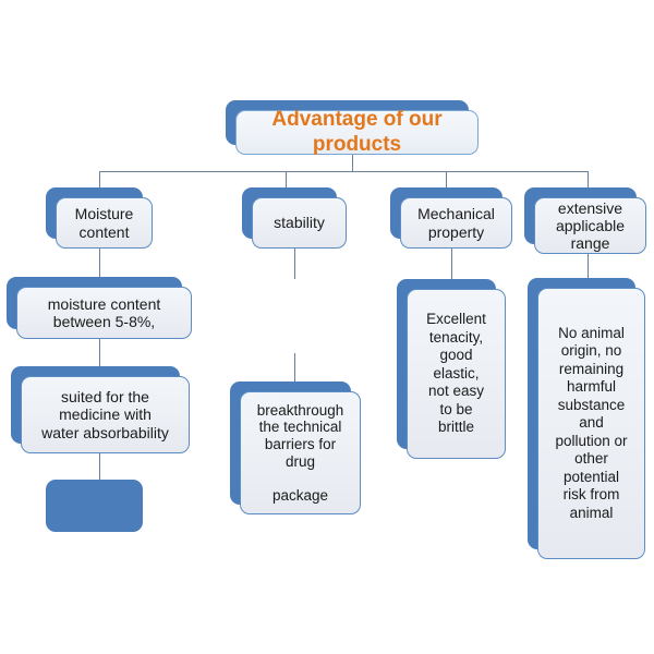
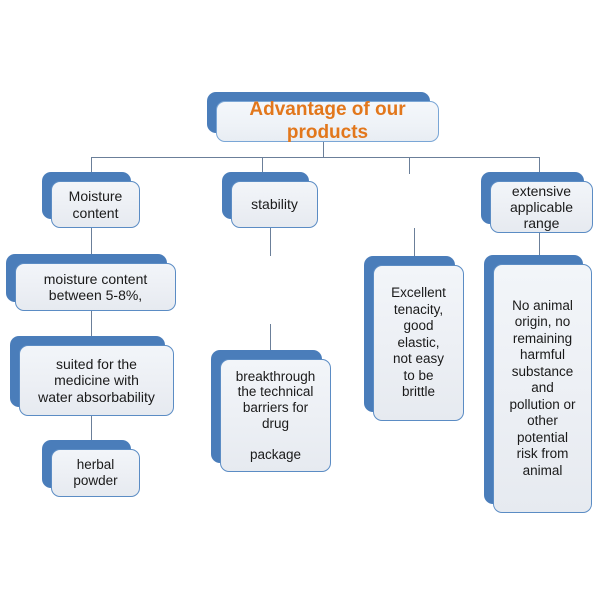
  Advantage of our
  products
  Moisture
  content
  moisture content
  between 5-8%,
  suited for the
  medicine with
  water absorbability
+ herbal
+ powder
  stability
  breakthrough
  the technical
  barriers for
  drug
  package
- Mechanical
- property
  Excellent
  tenacity,
  good
  elastic,
  not easy
  to be
  brittle
  extensive
  applicable
  range
  No animal
  origin, no
  remaining
  harmful
  substance
  and
  pollution or
  other
  potential
  risk from
  animal
